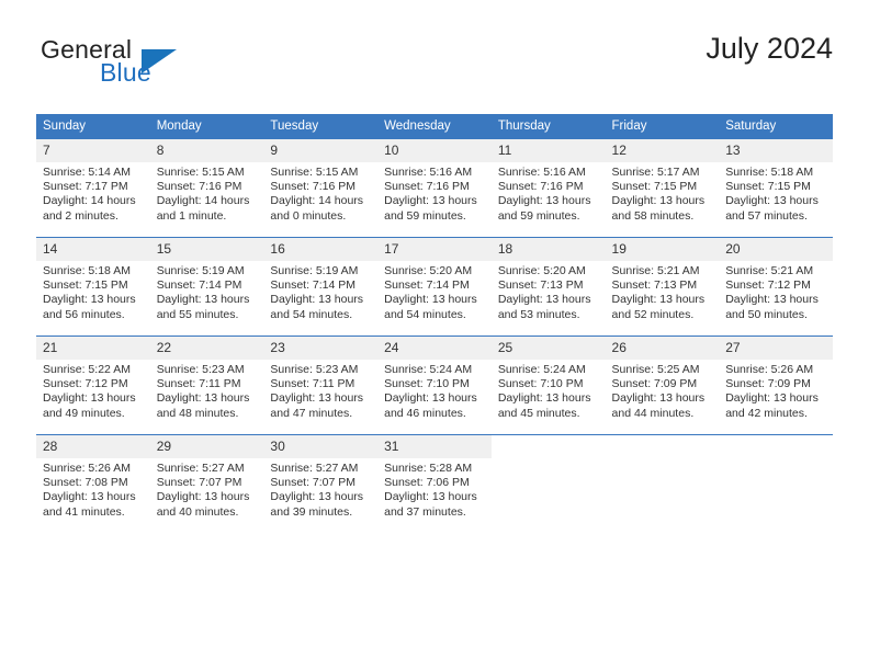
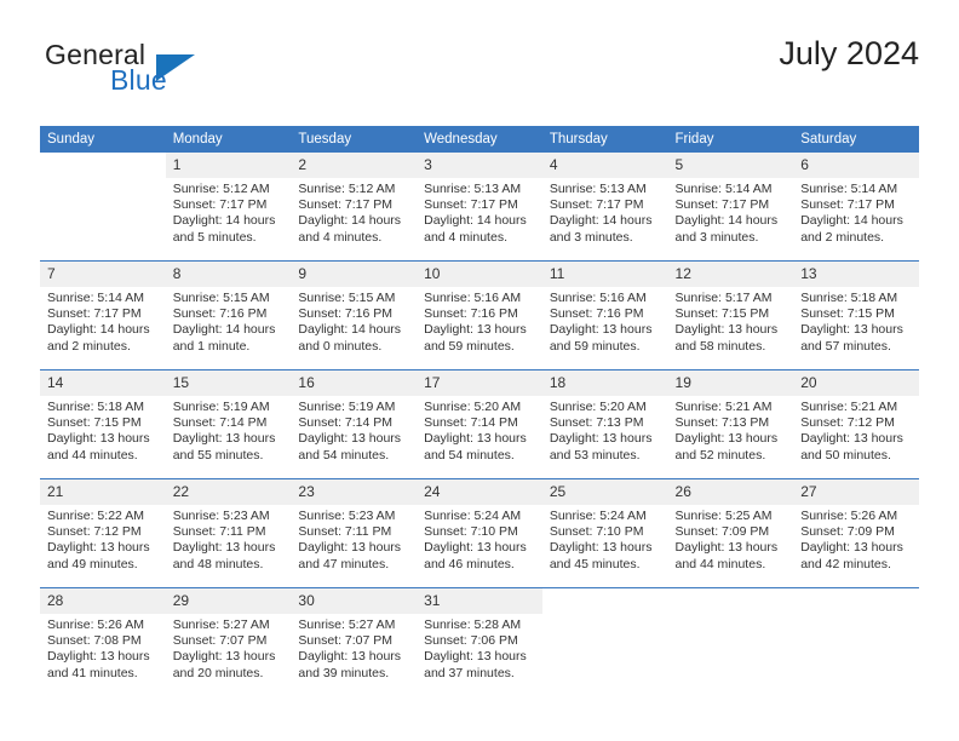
  General
  Blue
  July 2024
  Sunday	Monday	Tuesday	Wednesday	Thursday	Friday	Saturday
+ 	1Sunrise: 5:12 AMSunset: 7:17 PMDaylight: 14 hoursand 5 minutes.	2Sunrise: 5:12 AMSunset: 7:17 PMDaylight: 14 hoursand 4 minutes.	3Sunrise: 5:13 AMSunset: 7:17 PMDaylight: 14 hoursand 4 minutes.	4Sunrise: 5:13 AMSunset: 7:17 PMDaylight: 14 hoursand 3 minutes.	5Sunrise: 5:14 AMSunset: 7:17 PMDaylight: 14 hoursand 3 minutes.	6Sunrise: 5:14 AMSunset: 7:17 PMDaylight: 14 hoursand 2 minutes.
  7Sunrise: 5:14 AMSunset: 7:17 PMDaylight: 14 hoursand 2 minutes.	8Sunrise: 5:15 AMSunset: 7:16 PMDaylight: 14 hoursand 1 minute.	9Sunrise: 5:15 AMSunset: 7:16 PMDaylight: 14 hoursand 0 minutes.	10Sunrise: 5:16 AMSunset: 7:16 PMDaylight: 13 hoursand 59 minutes.	11Sunrise: 5:16 AMSunset: 7:16 PMDaylight: 13 hoursand 59 minutes.	12Sunrise: 5:17 AMSunset: 7:15 PMDaylight: 13 hoursand 58 minutes.	13Sunrise: 5:18 AMSunset: 7:15 PMDaylight: 13 hoursand 57 minutes.
- 14Sunrise: 5:18 AMSunset: 7:15 PMDaylight: 13 hoursand 56 minutes.	15Sunrise: 5:19 AMSunset: 7:14 PMDaylight: 13 hoursand 55 minutes.	16Sunrise: 5:19 AMSunset: 7:14 PMDaylight: 13 hoursand 54 minutes.	17Sunrise: 5:20 AMSunset: 7:14 PMDaylight: 13 hoursand 54 minutes.	18Sunrise: 5:20 AMSunset: 7:13 PMDaylight: 13 hoursand 53 minutes.	19Sunrise: 5:21 AMSunset: 7:13 PMDaylight: 13 hoursand 52 minutes.	20Sunrise: 5:21 AMSunset: 7:12 PMDaylight: 13 hoursand 50 minutes.
+ 14Sunrise: 5:18 AMSunset: 7:15 PMDaylight: 13 hoursand 44 minutes.	15Sunrise: 5:19 AMSunset: 7:14 PMDaylight: 13 hoursand 55 minutes.	16Sunrise: 5:19 AMSunset: 7:14 PMDaylight: 13 hoursand 54 minutes.	17Sunrise: 5:20 AMSunset: 7:14 PMDaylight: 13 hoursand 54 minutes.	18Sunrise: 5:20 AMSunset: 7:13 PMDaylight: 13 hoursand 53 minutes.	19Sunrise: 5:21 AMSunset: 7:13 PMDaylight: 13 hoursand 52 minutes.	20Sunrise: 5:21 AMSunset: 7:12 PMDaylight: 13 hoursand 50 minutes.
  21Sunrise: 5:22 AMSunset: 7:12 PMDaylight: 13 hoursand 49 minutes.	22Sunrise: 5:23 AMSunset: 7:11 PMDaylight: 13 hoursand 48 minutes.	23Sunrise: 5:23 AMSunset: 7:11 PMDaylight: 13 hoursand 47 minutes.	24Sunrise: 5:24 AMSunset: 7:10 PMDaylight: 13 hoursand 46 minutes.	25Sunrise: 5:24 AMSunset: 7:10 PMDaylight: 13 hoursand 45 minutes.	26Sunrise: 5:25 AMSunset: 7:09 PMDaylight: 13 hoursand 44 minutes.	27Sunrise: 5:26 AMSunset: 7:09 PMDaylight: 13 hoursand 42 minutes.
- 28Sunrise: 5:26 AMSunset: 7:08 PMDaylight: 13 hoursand 41 minutes.	29Sunrise: 5:27 AMSunset: 7:07 PMDaylight: 13 hoursand 40 minutes.	30Sunrise: 5:27 AMSunset: 7:07 PMDaylight: 13 hoursand 39 minutes.	31Sunrise: 5:28 AMSunset: 7:06 PMDaylight: 13 hoursand 37 minutes.
+ 28Sunrise: 5:26 AMSunset: 7:08 PMDaylight: 13 hoursand 41 minutes.	29Sunrise: 5:27 AMSunset: 7:07 PMDaylight: 13 hoursand 20 minutes.	30Sunrise: 5:27 AMSunset: 7:07 PMDaylight: 13 hoursand 39 minutes.	31Sunrise: 5:28 AMSunset: 7:06 PMDaylight: 13 hoursand 37 minutes.
